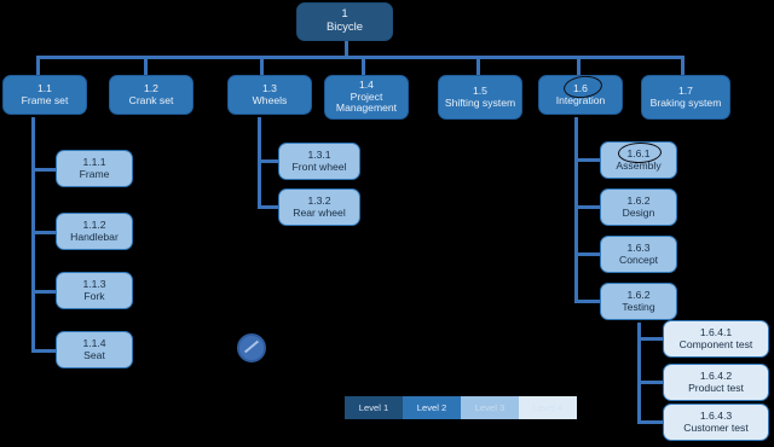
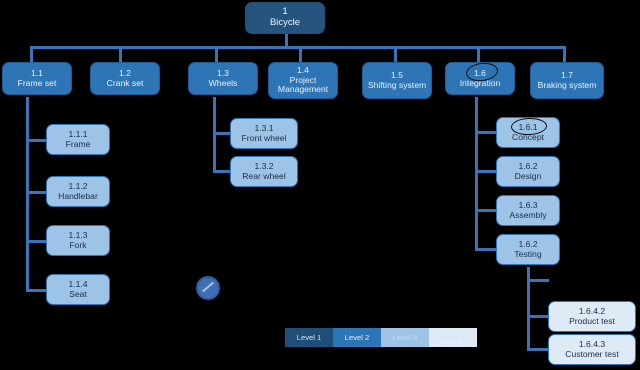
  1
  Bicycle
  1.1
  Frame set
  1.2
  Crank set
  1.3
  Wheels
  1.4
  Project Management
  1.5
  Shifting system
  1.6
  Integration
  1.7
  Braking system
  1.1.1
  Frame
  1.1.2
  Handlebar
  1.1.3
  Fork
  1.1.4
  Seat
  1.3.1
  Front wheel
  1.3.2
  Rear wheel
  1.6.1
- Assembly
+ Concept
  1.6.2
  Design
  1.6.3
- Concept
+ Assembly
  1.6.2
  Testing
- 1.6.4.1
- Component test
  1.6.4.2
  Product test
  1.6.4.3
  Customer test
  Level 1
  Level 2
  Level 3
